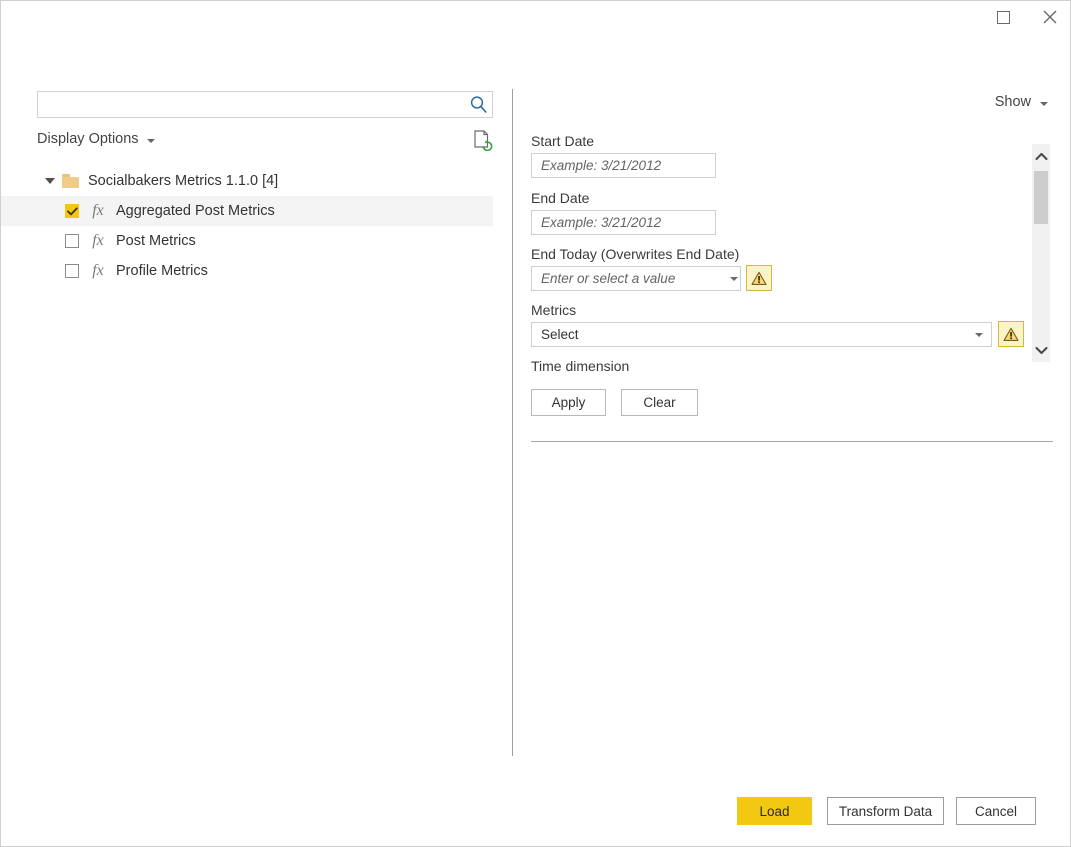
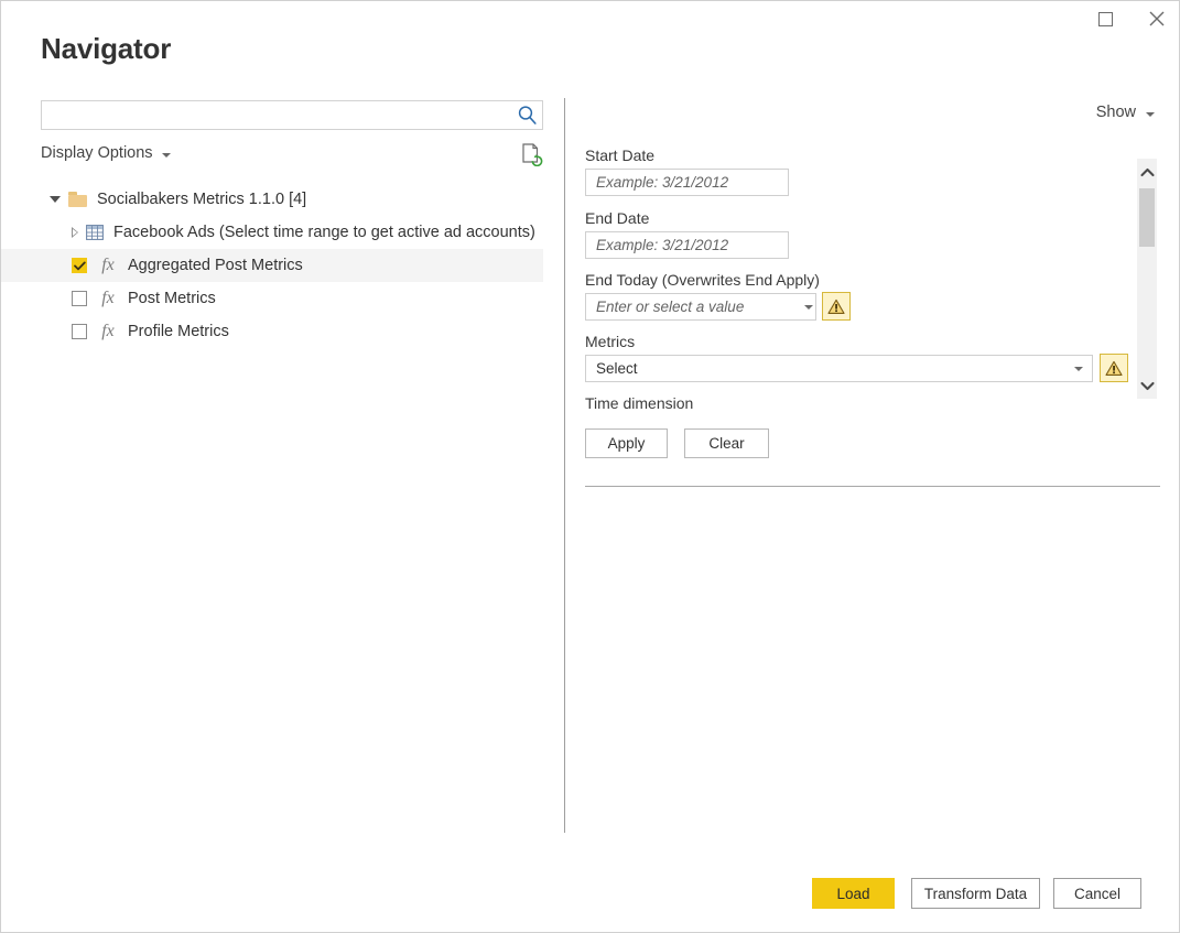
+ Navigator
  Display Options
  Socialbakers Metrics 1.1.0 [4]
+ Facebook Ads (Select time range to get active ad accounts)
  fx
  Aggregated Post Metrics
  fx
  Post Metrics
  fx
  Profile Metrics
  Show
  Start Date
  Example: 3/21/2012
  End Date
  Example: 3/21/2012
- End Today (Overwrites End Date)
+ End Today (Overwrites End Apply)
  Enter or select a value
  Metrics
  Select
  Time dimension
  Apply
  Clear
  Load
  Transform Data
  Cancel
